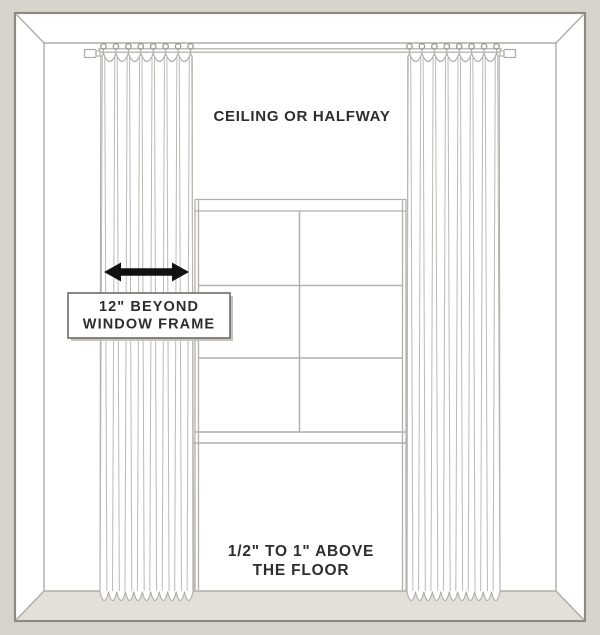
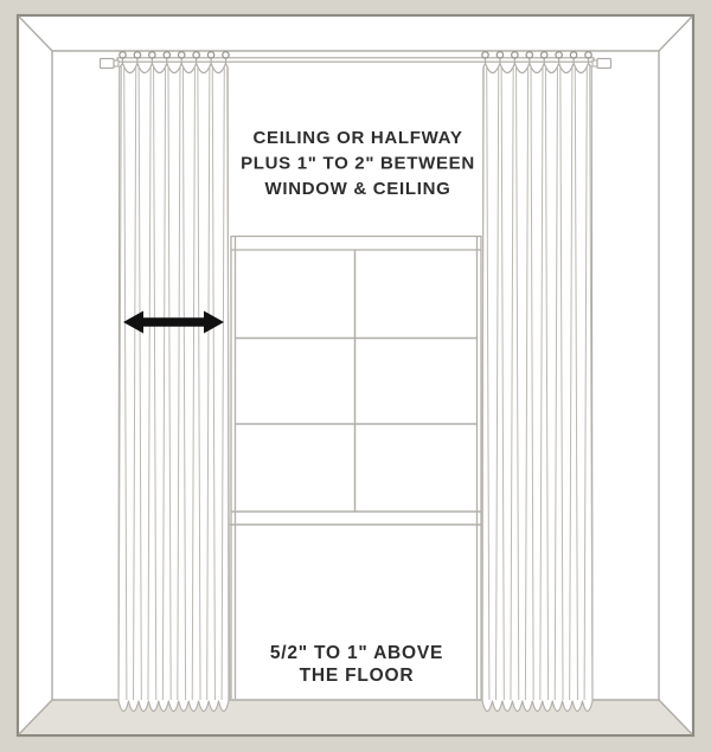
- 12" BEYOND
- WINDOW FRAME
  CEILING OR HALFWAY
+ PLUS 1" TO 2" BETWEEN
+ WINDOW & CEILING
- 1/2" TO 1" ABOVE
+ 5/2" TO 1" ABOVE
  THE FLOOR
